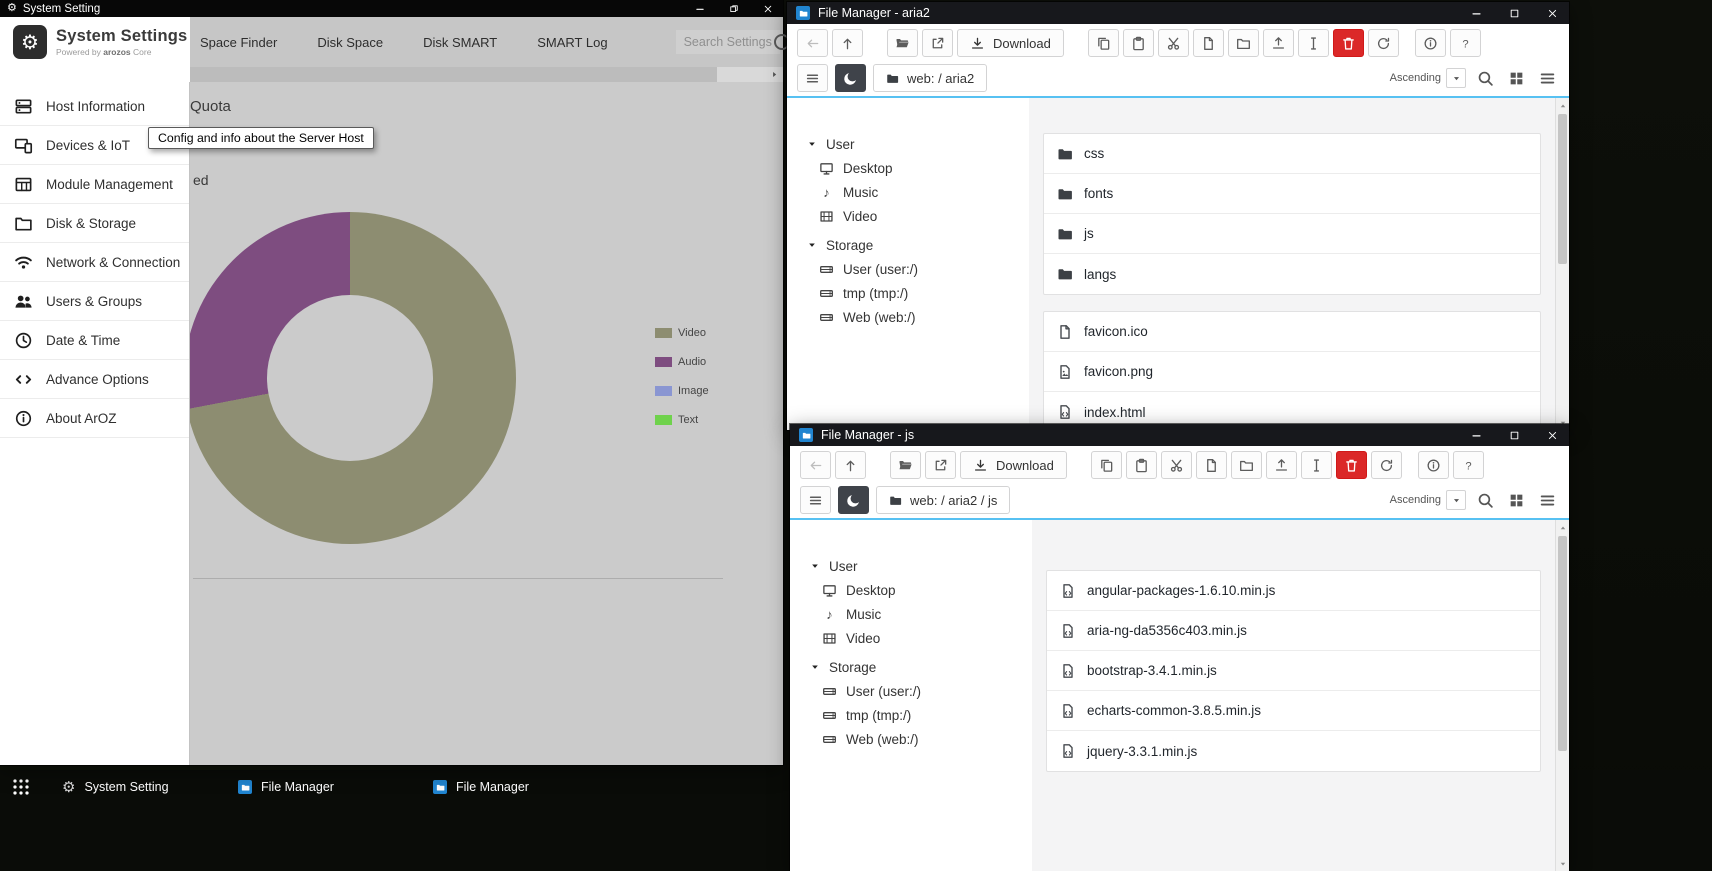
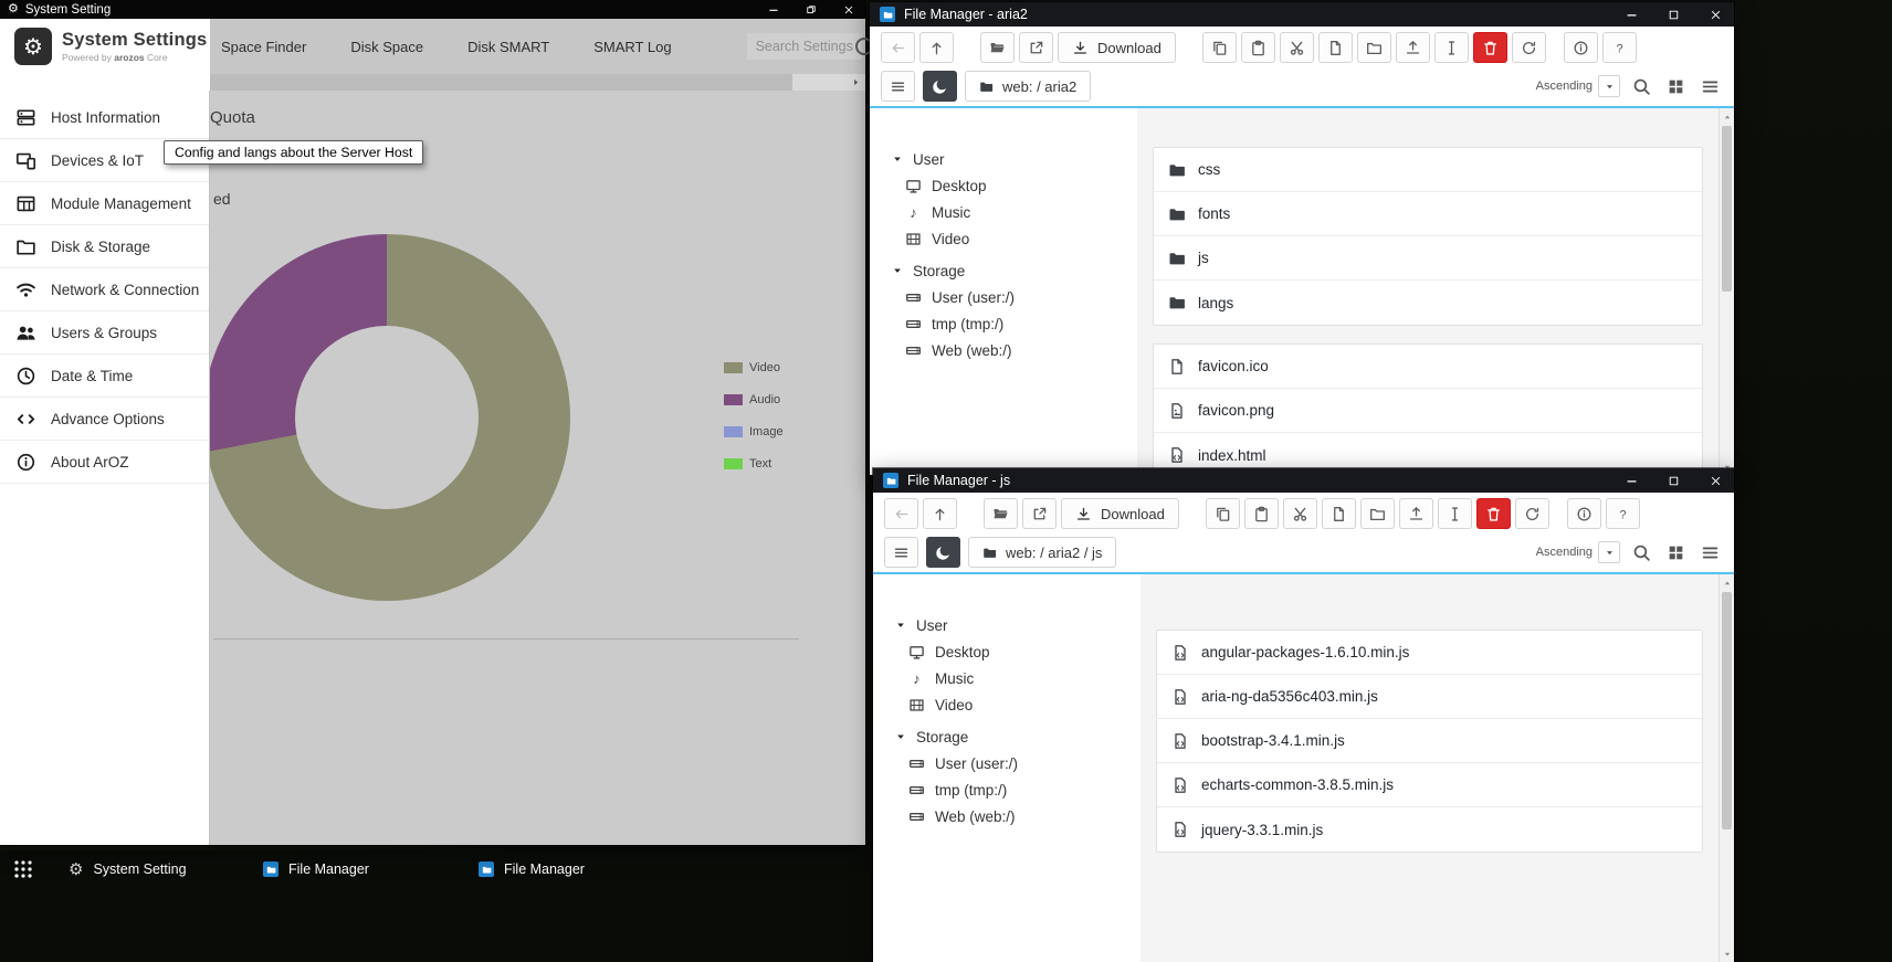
  ⚙
  System Setting
  File Manager
  File Manager
  ⚙
  System Setting
  ⚙
  System Settings
  Powered by arozos Core
  Space Finder
  Disk Space
  Disk SMART
  SMART Log
  Search Settings
  Host Information
  Devices & IoT
  Module Management
  Disk & Storage
  Network & Connection
  Users & Groups
  Date & Time
  Advance Options
  About ArOZ
  Quota
  ed
  Video
  Audio
  Image
  Text
- Config and info about the Server Host
+ Config and langs about the Server Host
  File Manager - aria2
  Download
  web: / aria2
  Ascending
  User
  Desktop
  ♪
  Music
  Video
  Storage
  User (user:/)
  tmp (tmp:/)
  Web (web:/)
  css
  fonts
  js
  langs
  favicon.ico
  favicon.png
  index.html
  File Manager - js
  Download
  web: / aria2 / js
  Ascending
  User
  Desktop
  ♪
  Music
  Video
  Storage
  User (user:/)
  tmp (tmp:/)
  Web (web:/)
  angular-packages-1.6.10.min.js
  aria-ng-da5356c403.min.js
  bootstrap-3.4.1.min.js
  echarts-common-3.8.5.min.js
  jquery-3.3.1.min.js
